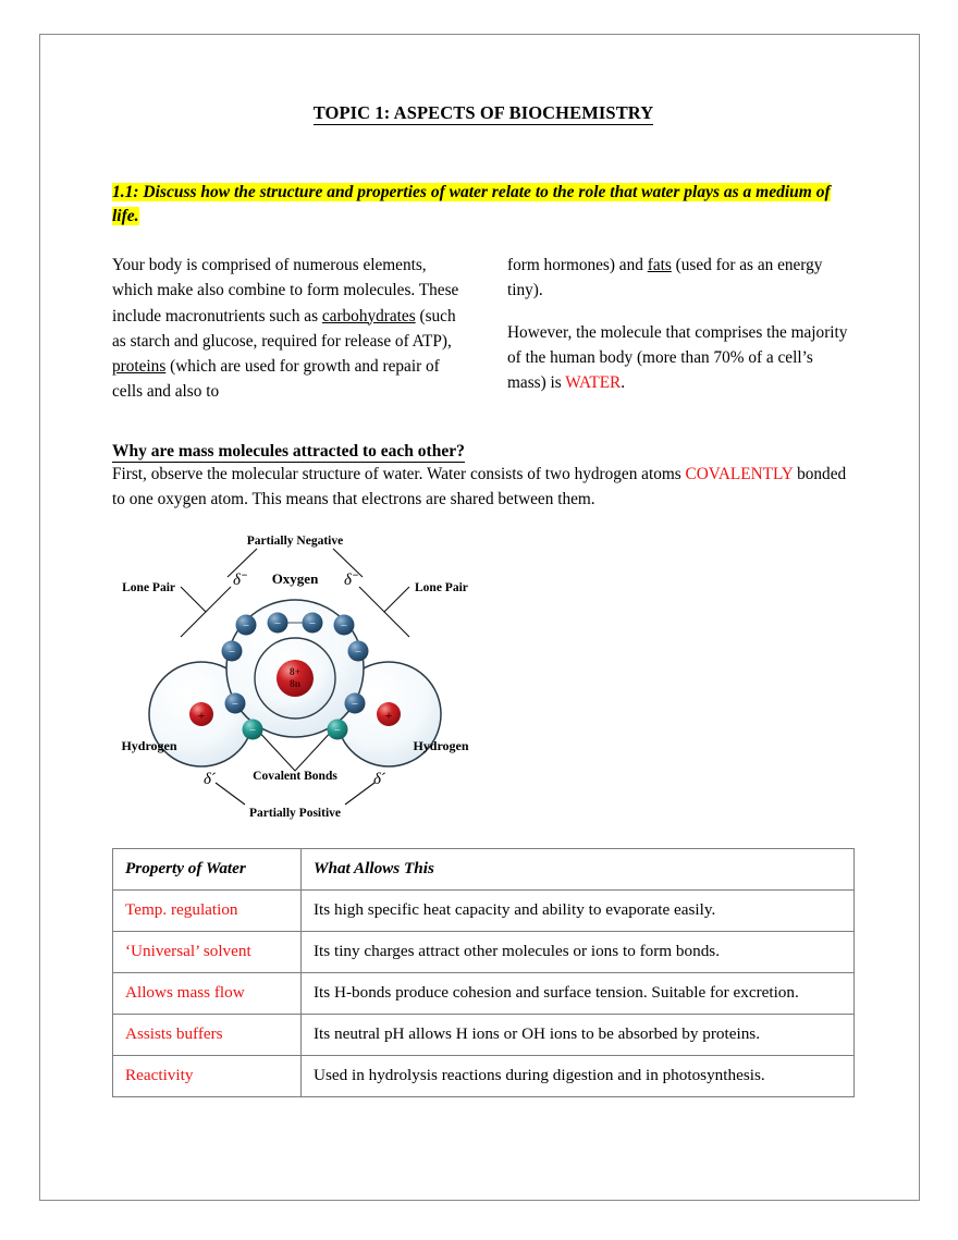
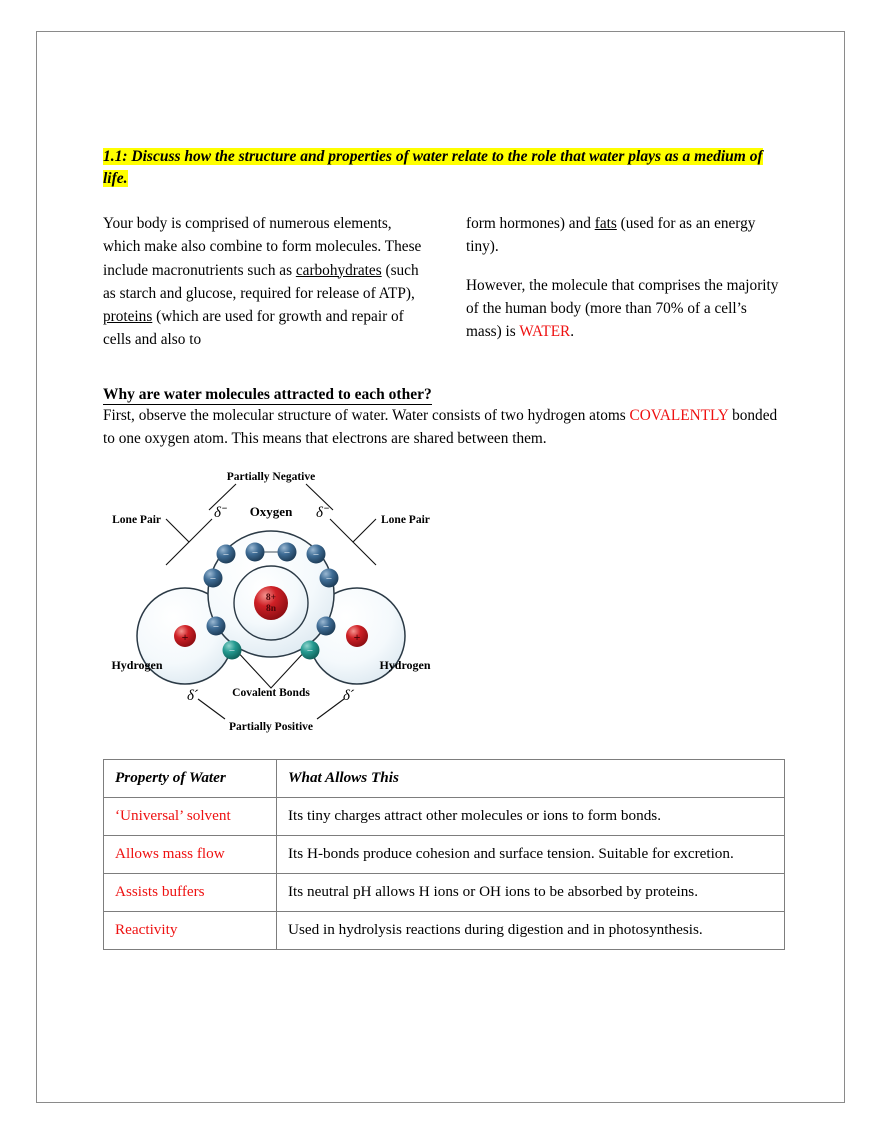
- TOPIC 1: ASPECTS OF BIOCHEMISTRY
  1.1: Discuss how the structure and properties of water relate to the role that water plays as a medium of life.
  Your body is comprised of numerous elements, which make also combine to form molecules. These include macronutrients such as carbohydrates (such as starch and glucose, required for release of ATP), proteins (which are used for growth and repair of cells and also to
  form hormones) and fats (used for as an energy tiny).
  However, the molecule that comprises the majority of the human body (more than 70% of a cell’s mass) is WATER.
- Why are mass molecules attracted to each other?
+ Why are water molecules attracted to each other?
  First, observe the molecular structure of water. Water consists of two hydrogen atoms COVALENTLY bonded to one oxygen atom. This means that electrons are shared between them.
  8+
  8n
  +
  +
  −
  −
  −
  −
  −
  −
  −
  −
  −
  −
  Partially Negative
  Partially Positive
  Lone Pair
  Lone Pair
  Oxygen
  Hydrogen
  Hydrogen
  Covalent Bonds
  δˉ
  δˉ
  δˊ
  δˊ
  Property of Water	What Allows This
- Temp. regulation	Its high specific heat capacity and ability to evaporate easily.
  ‘Universal’ solvent	Its tiny charges attract other molecules or ions to form bonds.
  Allows mass flow	Its H-bonds produce cohesion and surface tension. Suitable for excretion.
  Assists buffers	Its neutral pH allows H ions or OH ions to be absorbed by proteins.
  Reactivity	Used in hydrolysis reactions during digestion and in photosynthesis.
